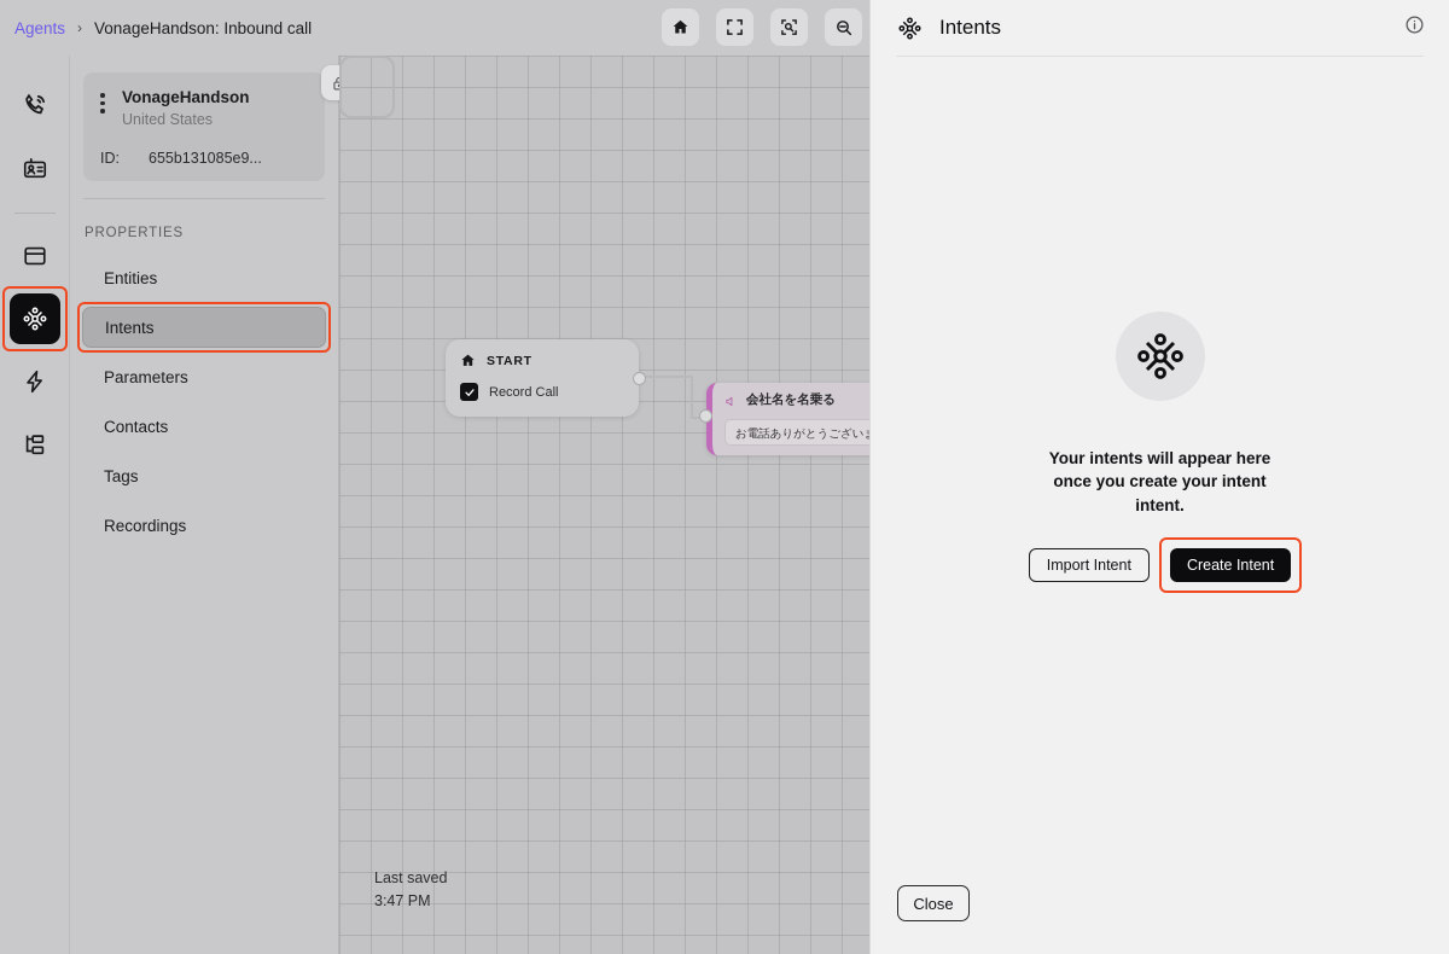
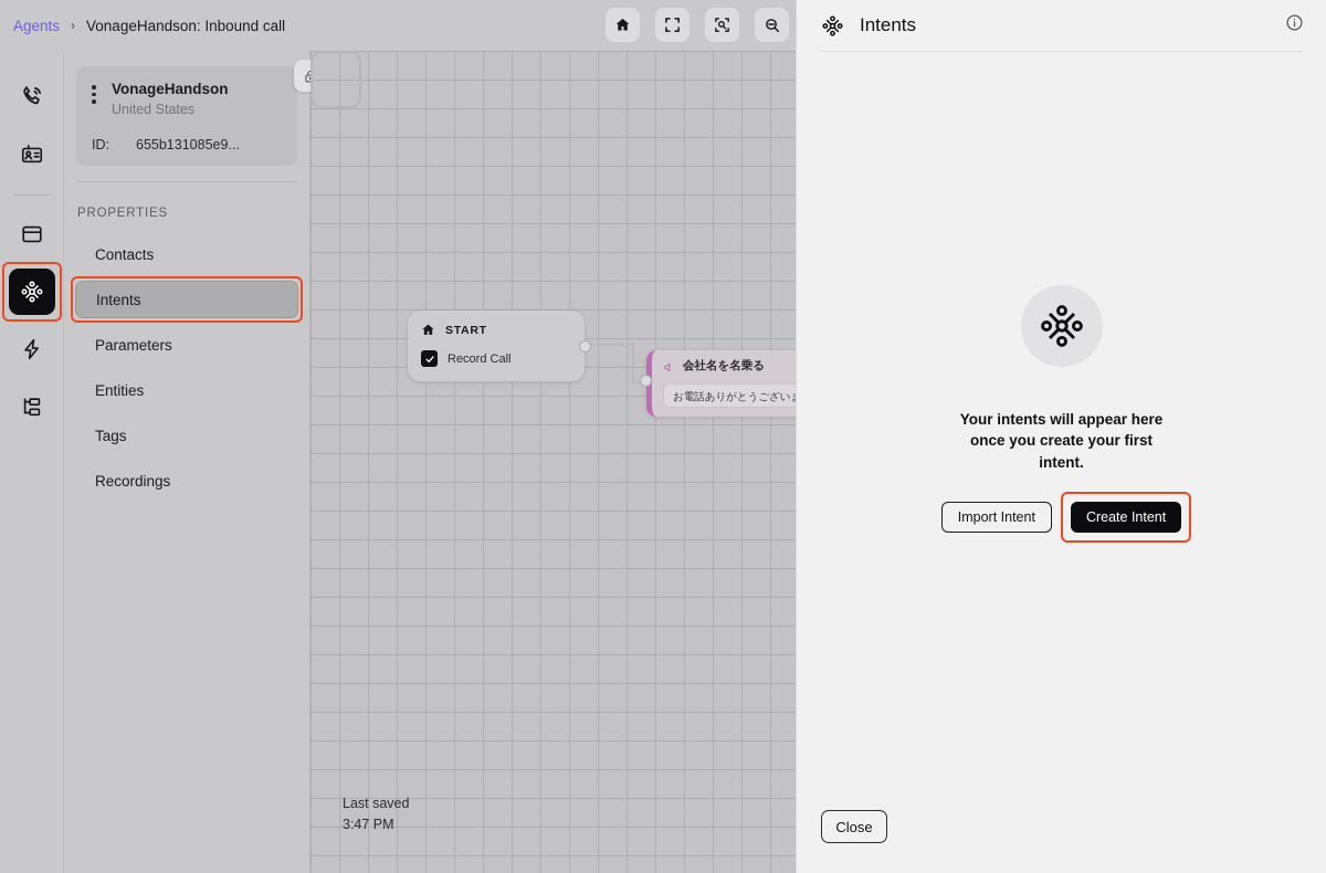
  Agents
  ›
  VonageHandson: Inbound call
  VonageHandson
  United States
  ID:
  655b131085e9...
  PROPERTIES
- Entities
+ Contacts
  Intents
  Parameters
- Contacts
+ Entities
  Tags
  Recordings
  START
  Record Call
  会社名を名乗る
  Last saved
  3:47 PM
  Intents
- Your intents will appear here once you create your intent intent.
+ Your intents will appear here once you create your first intent.
  Import Intent
  Create Intent
  Close
